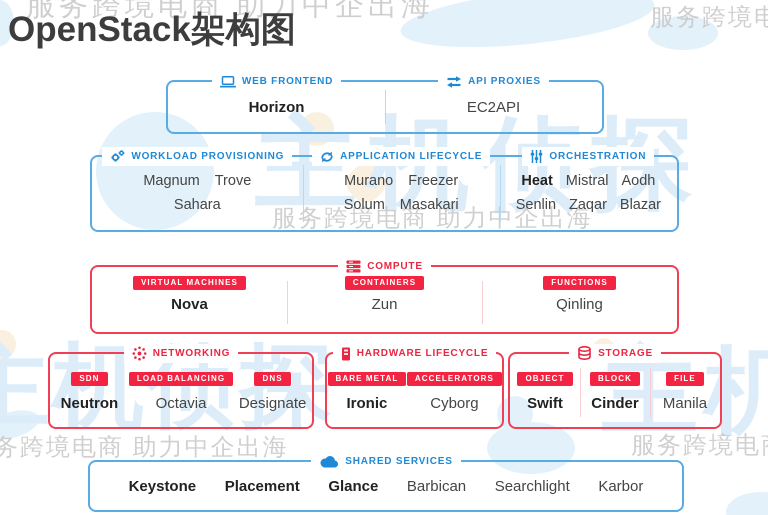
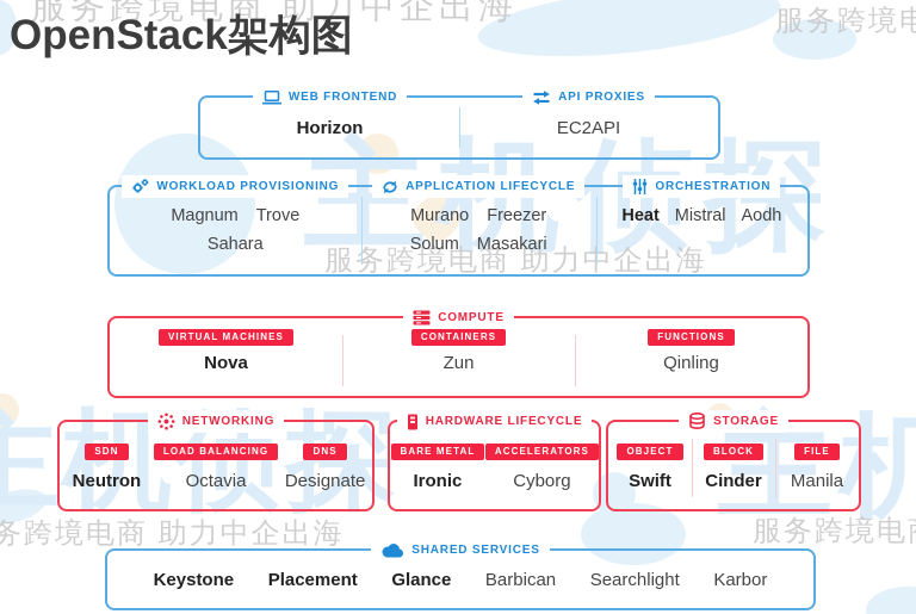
  主机侦探
  主机
  服务跨境电商 助力中企出海
  服务跨境电
  服务跨境电商 助力中企出海
  务跨境电商 助力中企出海
  服务跨境电
  OpenStack架构图
  WEB FRONTEND
  Horizon
  API PROXIES
  EC2API
  WORKLOAD PROVISIONING
  Magnum
  Trove
  Sahara
  APPLICATION LIFECYCLE
  Murano
  Freezer
  Solum
  Masakari
  ORCHESTRATION
  Heat
  Mistral
  Aodh
- Senlin
- Zaqar
- Blazar
  COMPUTE
  VIRTUAL MACHINES
  Nova
  CONTAINERS
  Zun
  FUNCTIONS
  Qinling
  NETWORKING
  SDN
  Neutron
  LOAD BALANCING
  Octavia
  DNS
  Designate
  HARDWARE LIFECYCLE
  BARE METAL
  Ironic
  ACCELERATORS
  Cyborg
  STORAGE
  OBJECT
  Swift
  BLOCK
  Cinder
  FILE
  Manila
  SHARED SERVICES
  Keystone
  Placement
  Glance
  Barbican
  Searchlight
  Karbor
